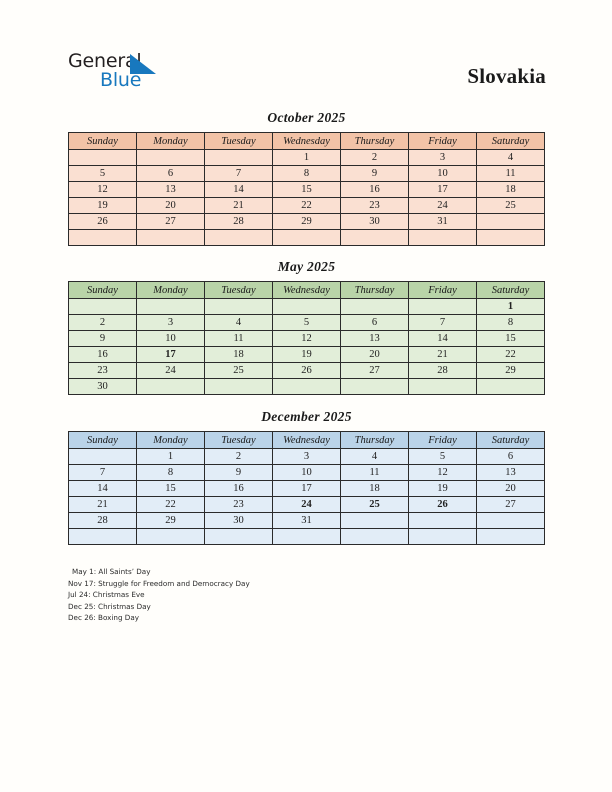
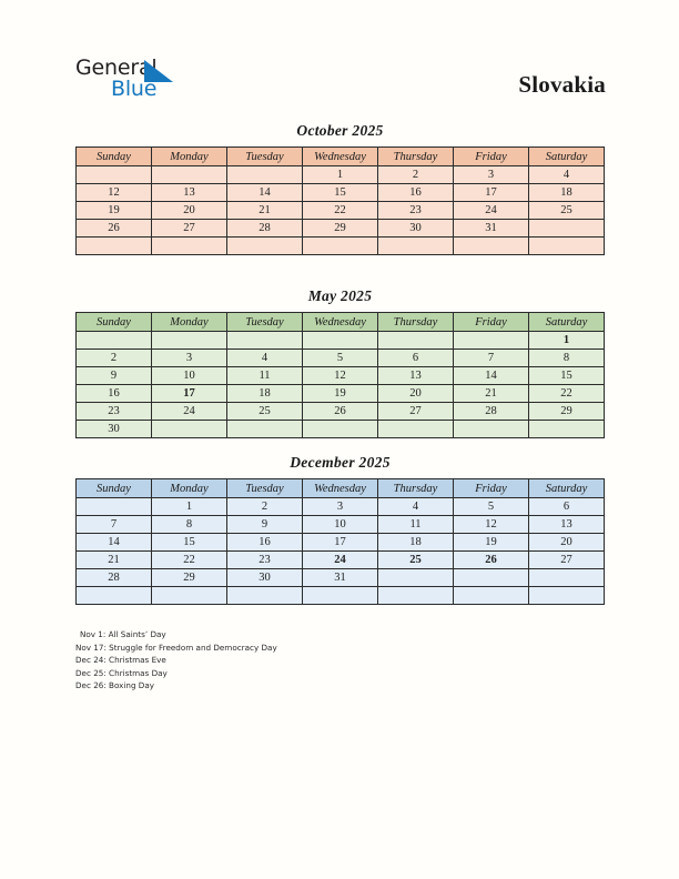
  Gener
  Blue
  Slovakia
  October 2025
  Sunday	Monday	Tuesday	Wednesday	Thursday	Friday	Saturday
  			1	2	3	4
- 5	6	7	8	9	10	11
  12	13	14	15	16	17	18
  19	20	21	22	23	24	25
  26	27	28	29	30	31
  May 2025
  Sunday	Monday	Tuesday	Wednesday	Thursday	Friday	Saturday
  						1
  2	3	4	5	6	7	8
  9	10	11	12	13	14	15
  16	17	18	19	20	21	22
  23	24	25	26	27	28	29
  30
  December 2025
  Sunday	Monday	Tuesday	Wednesday	Thursday	Friday	Saturday
  	1	2	3	4	5	6
  7	8	9	10	11	12	13
  14	15	16	17	18	19	20
  21	22	23	24	25	26	27
  28	29	30	31
- May 1: All Saints’ Day
+ Nov 1: All Saints’ Day
  Nov 17: Struggle for Freedom and Democracy Day
- Jul 24: Christmas Eve
+ Dec 24: Christmas Eve
  Dec 25: Christmas Day
  Dec 26: Boxing Day
